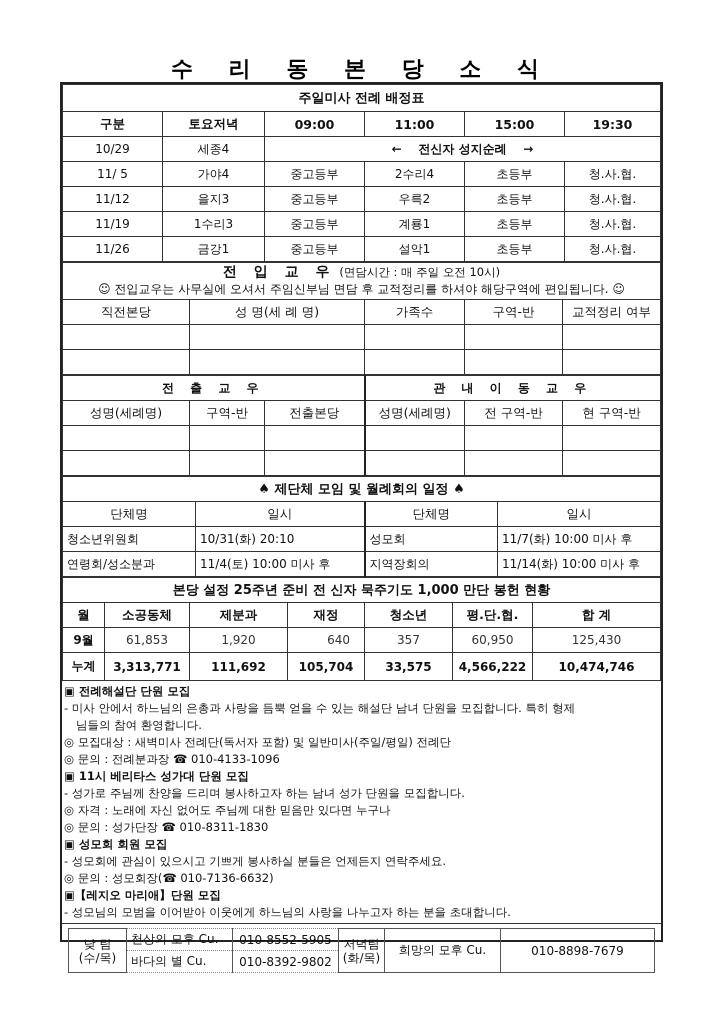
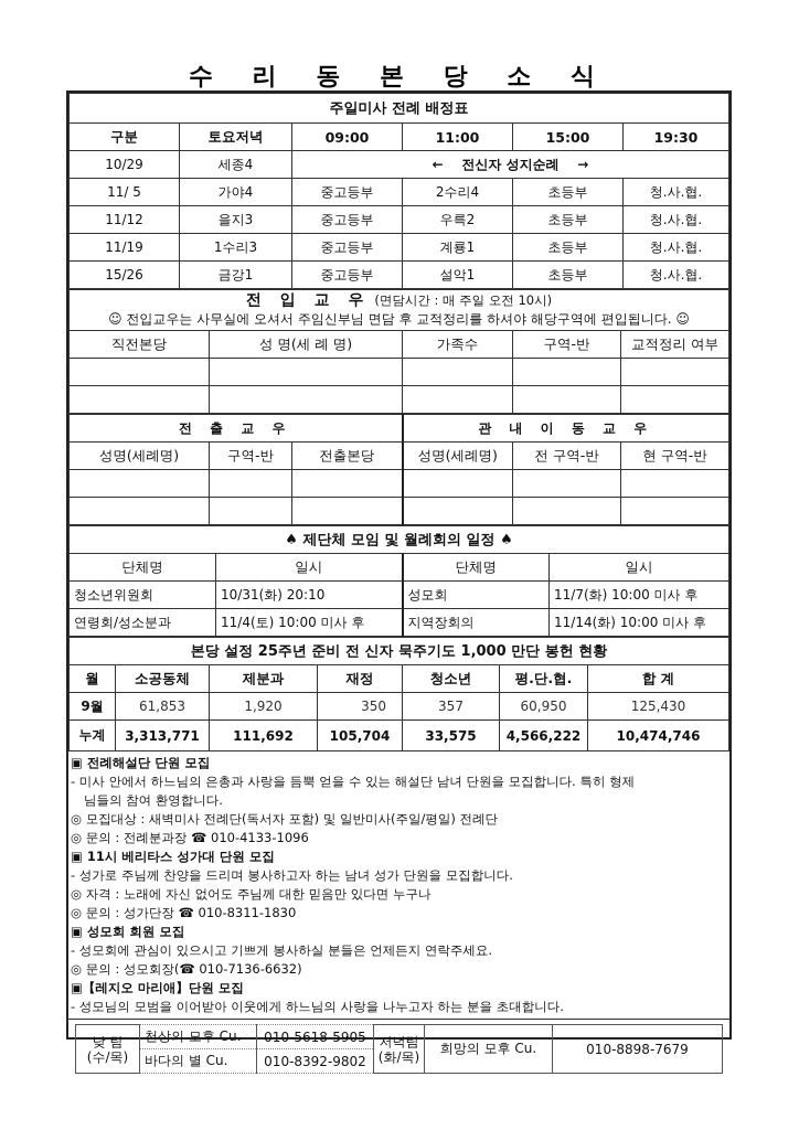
  수 리 동 본 당 소 식
  주일미사 전례 배정표
  구분	토요저녁	09:00	11:00	15:00	19:30
  10/29	세종4	← 전신자 성지순례 →
  11/ 5	가야4	중고등부	2수리4	초등부	청.사.협.
  11/12	을지3	중고등부	우륵2	초등부	청.사.협.
  11/19	1수리3	중고등부	계룡1	초등부	청.사.협.
- 11/26	금강1	중고등부	설악1	초등부	청.사.협.
+ 15/26	금강1	중고등부	설악1	초등부	청.사.협.
  전 입 교 우 (면담시간 : 매 주일 오전 10시) ☺ 전입교우는 사무실에 오셔서 주임신부님 면담 후 교적정리를 하셔야 해당구역에 편입됩니다. ☺
  직전본당	성 명(세 례 명)	가족수	구역-반	교적정리 여부
  전 출 교 우	관 내 이 동 교 우
  성명(세례명)	구역-반	전출본당	성명(세례명)	전 구역-반	현 구역-반
  ♠ 제단체 모임 및 월례회의 일정 ♠
  단체명	일시	단체명	일시
  청소년위원회	10/31(화) 20:10	성모회	11/7(화) 10:00 미사 후
  연령회/성소분과	11/4(토) 10:00 미사 후	지역장회의	11/14(화) 10:00 미사 후
  본당 설정 25주년 준비 전 신자 묵주기도 1,000 만단 봉헌 현황
  월	소공동체	제분과	재정	청소년	평.단.협.	합 계
- 9월	61,853	1,920	640	357	60,950	125,430
+ 9월	61,853	1,920	350	357	60,950	125,430
  누계	3,313,771	111,692	105,704	33,575	4,566,222	10,474,746
  ▣ 전례해설단 단원 모집
  - 미사 안에서 하느님의 은총과 사랑을 듬뿍 얻을 수 있는 해설단 남녀 단원을 모집합니다. 특히 형제
  님들의 참여 환영합니다.
  ◎ 모집대상 : 새벽미사 전례단(독서자 포함) 및 일반미사(주일/평일) 전례단
  ◎ 문의 : 전례분과장 ☎ 010-4133-1096
  ▣ 11시 베리타스 성가대 단원 모집
  - 성가로 주님께 찬양을 드리며 봉사하고자 하는 남녀 성가 단원을 모집합니다.
  ◎ 자격 : 노래에 자신 없어도 주님께 대한 믿음만 있다면 누구나
  ◎ 문의 : 성가단장 ☎ 010-8311-1830
  ▣ 성모회 회원 모집
  - 성모회에 관심이 있으시고 기쁘게 봉사하실 분들은 언제든지 연락주세요.
  ◎ 문의 : 성모회장(☎ 010-7136-6632)
  ▣【레지오 마리애】단원 모집
  - 성모님의 모범을 이어받아 이웃에게 하느님의 사랑을 나누고자 하는 분을 초대합니다.
- 낮 팀 (수/목)	천상의 모후 Cu.	010-8552-5905	저녁팀 (화/목)	희망의 모후 Cu.	010-8898-7679
+ 낮 팀 (수/목)	천상의 모후 Cu.	010-5618-5905	저녁팀 (화/목)	희망의 모후 Cu.	010-8898-7679
  바다의 별 Cu.	010-8392-9802
